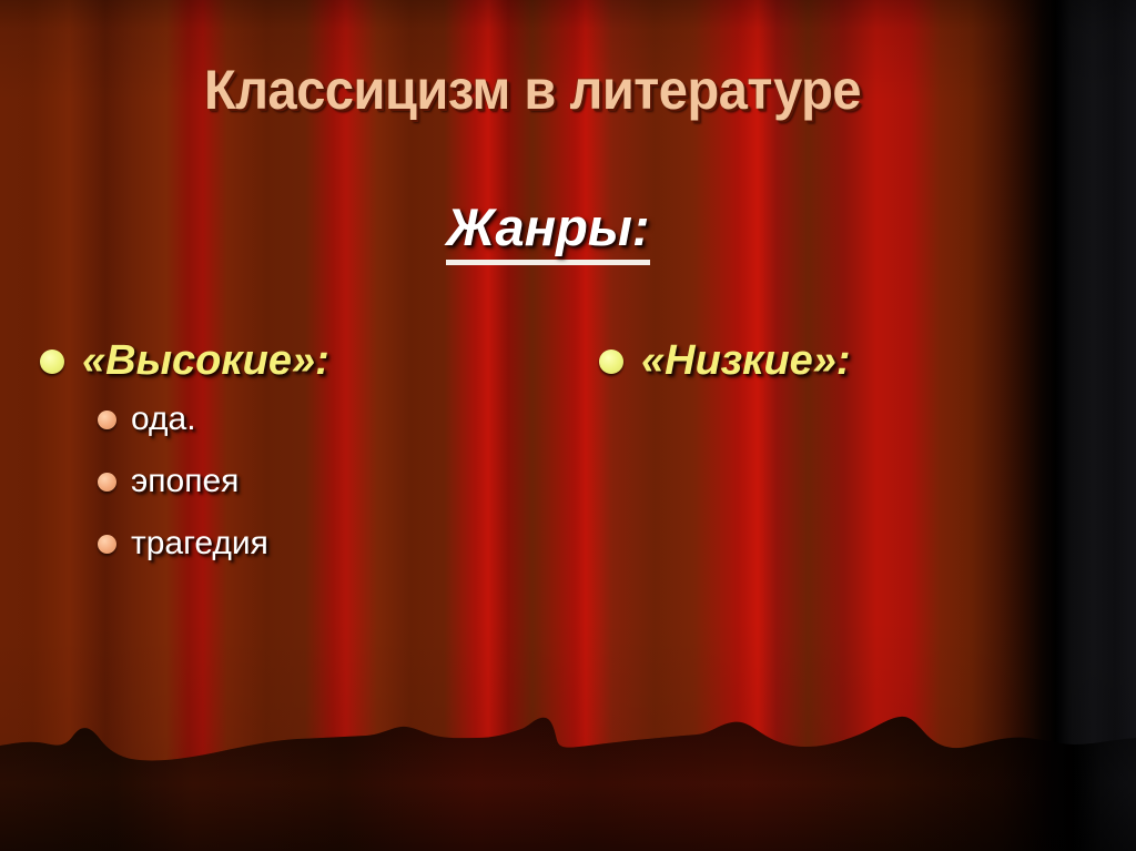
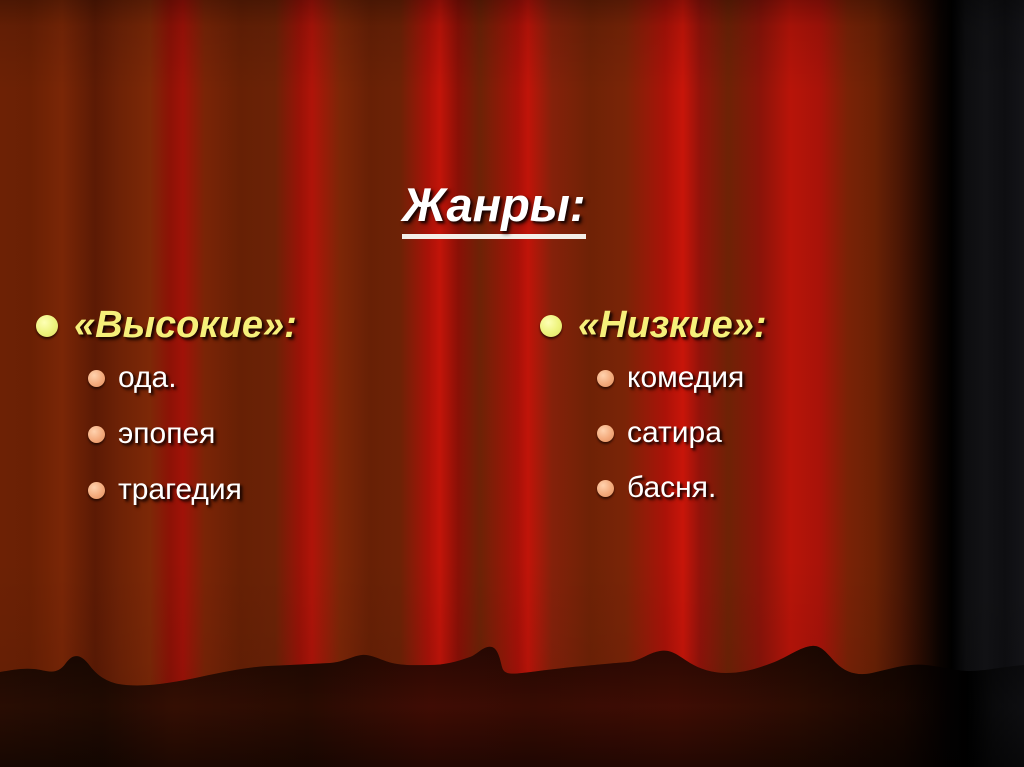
- Классицизм в литературе
  Жанры:
  «Высокие»:
  ода.
  эпопея
  трагедия
  «Низкие»:
+ комедия
+ сатира
+ басня.
